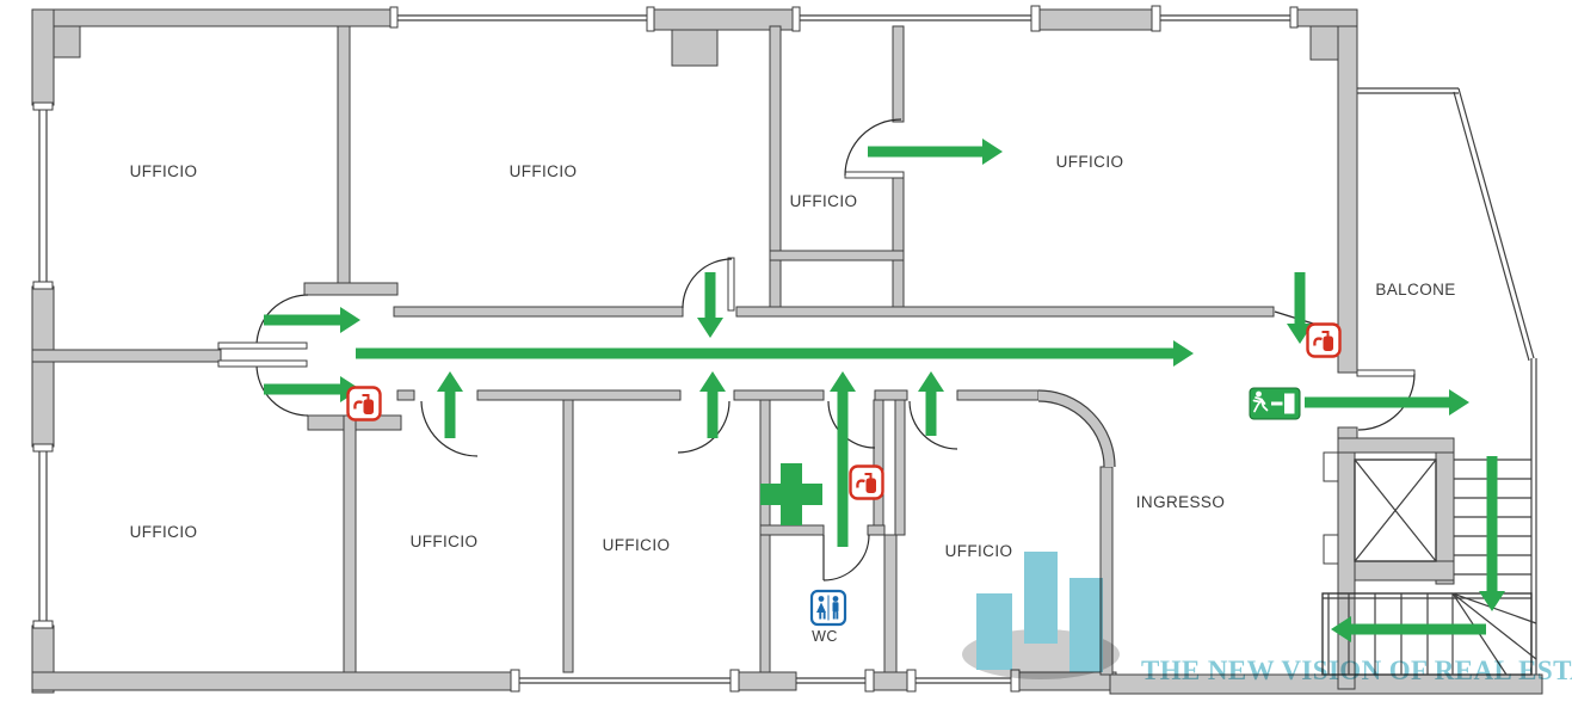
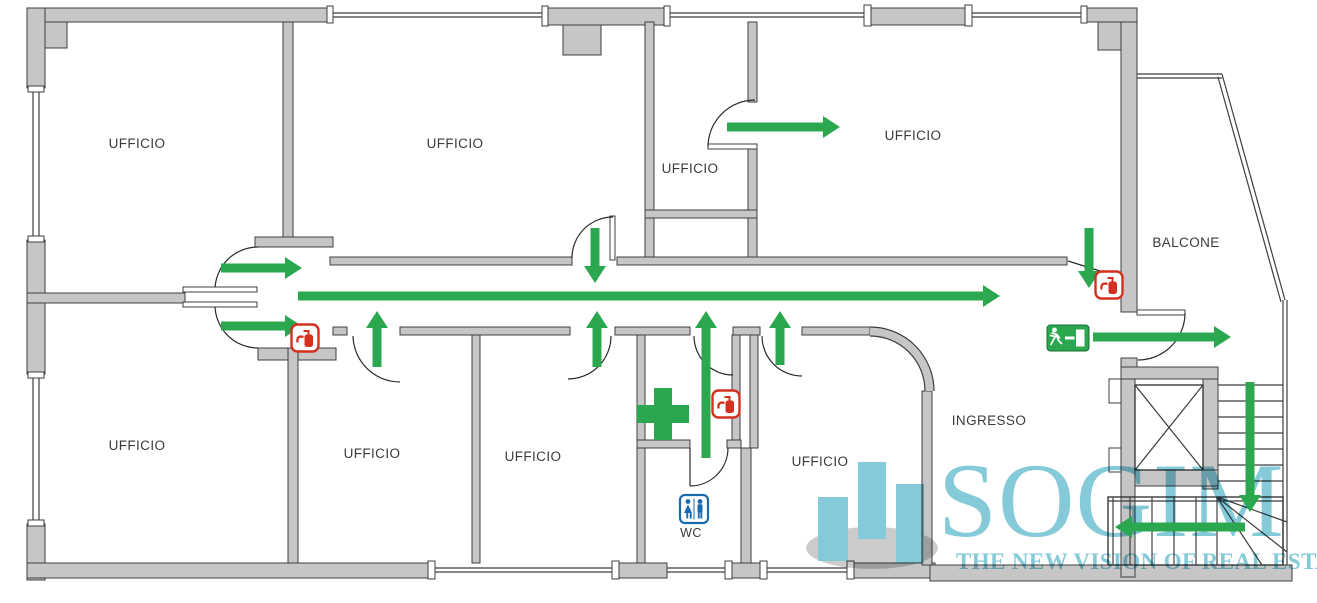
+ SOGIM
  THE NEW VISION OF REAL EST
  UFFICIO
  UFFICIO
  UFFICIO
  UFFICIO
  UFFICIO
  UFFICIO
  UFFICIO
  UFFICIO
  BALCONE
  INGRESSO
  WC
